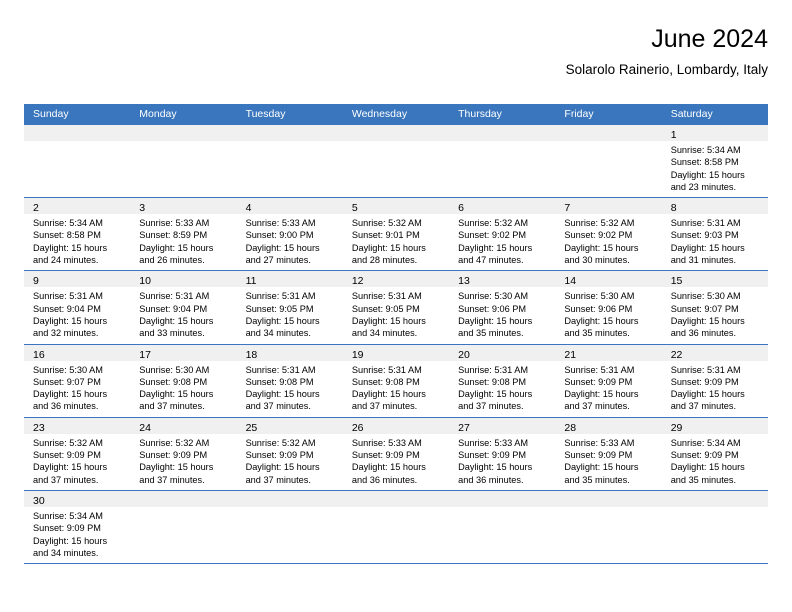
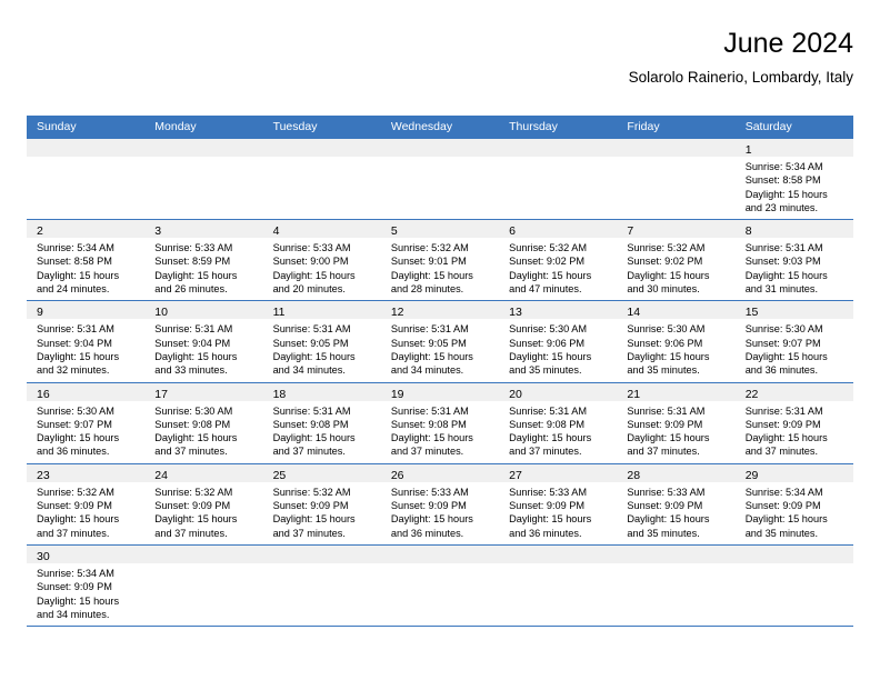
  June 2024
  Solarolo Rainerio, Lombardy, Italy
  Sunday
  Monday
  Tuesday
  Wednesday
  Thursday
  Friday
  Saturday
  1
  Sunrise: 5:34 AM
  Sunset: 8:58 PM
  Daylight: 15 hours
  and 23 minutes.
  2
  Sunrise: 5:34 AM
  Sunset: 8:58 PM
  Daylight: 15 hours
  and 24 minutes.
  3
  Sunrise: 5:33 AM
  Sunset: 8:59 PM
  Daylight: 15 hours
  and 26 minutes.
  4
  Sunrise: 5:33 AM
  Sunset: 9:00 PM
  Daylight: 15 hours
- and 27 minutes.
+ and 20 minutes.
  5
  Sunrise: 5:32 AM
  Sunset: 9:01 PM
  Daylight: 15 hours
  and 28 minutes.
  6
  Sunrise: 5:32 AM
  Sunset: 9:02 PM
  Daylight: 15 hours
  and 47 minutes.
  7
  Sunrise: 5:32 AM
  Sunset: 9:02 PM
  Daylight: 15 hours
  and 30 minutes.
  8
  Sunrise: 5:31 AM
  Sunset: 9:03 PM
  Daylight: 15 hours
  and 31 minutes.
  9
  Sunrise: 5:31 AM
  Sunset: 9:04 PM
  Daylight: 15 hours
  and 32 minutes.
  10
  Sunrise: 5:31 AM
  Sunset: 9:04 PM
  Daylight: 15 hours
  and 33 minutes.
  11
  Sunrise: 5:31 AM
  Sunset: 9:05 PM
  Daylight: 15 hours
  and 34 minutes.
  12
  Sunrise: 5:31 AM
  Sunset: 9:05 PM
  Daylight: 15 hours
  and 34 minutes.
  13
  Sunrise: 5:30 AM
  Sunset: 9:06 PM
  Daylight: 15 hours
  and 35 minutes.
  14
  Sunrise: 5:30 AM
  Sunset: 9:06 PM
  Daylight: 15 hours
  and 35 minutes.
  15
  Sunrise: 5:30 AM
  Sunset: 9:07 PM
  Daylight: 15 hours
  and 36 minutes.
  16
  Sunrise: 5:30 AM
  Sunset: 9:07 PM
  Daylight: 15 hours
  and 36 minutes.
  17
  Sunrise: 5:30 AM
  Sunset: 9:08 PM
  Daylight: 15 hours
  and 37 minutes.
  18
  Sunrise: 5:31 AM
  Sunset: 9:08 PM
  Daylight: 15 hours
  and 37 minutes.
  19
  Sunrise: 5:31 AM
  Sunset: 9:08 PM
  Daylight: 15 hours
  and 37 minutes.
  20
  Sunrise: 5:31 AM
  Sunset: 9:08 PM
  Daylight: 15 hours
  and 37 minutes.
  21
  Sunrise: 5:31 AM
  Sunset: 9:09 PM
  Daylight: 15 hours
  and 37 minutes.
  22
  Sunrise: 5:31 AM
  Sunset: 9:09 PM
  Daylight: 15 hours
  and 37 minutes.
  23
  Sunrise: 5:32 AM
  Sunset: 9:09 PM
  Daylight: 15 hours
  and 37 minutes.
  24
  Sunrise: 5:32 AM
  Sunset: 9:09 PM
  Daylight: 15 hours
  and 37 minutes.
  25
  Sunrise: 5:32 AM
  Sunset: 9:09 PM
  Daylight: 15 hours
  and 37 minutes.
  26
  Sunrise: 5:33 AM
  Sunset: 9:09 PM
  Daylight: 15 hours
  and 36 minutes.
  27
  Sunrise: 5:33 AM
  Sunset: 9:09 PM
  Daylight: 15 hours
  and 36 minutes.
  28
  Sunrise: 5:33 AM
  Sunset: 9:09 PM
  Daylight: 15 hours
  and 35 minutes.
  29
  Sunrise: 5:34 AM
  Sunset: 9:09 PM
  Daylight: 15 hours
  and 35 minutes.
  30
  Sunrise: 5:34 AM
  Sunset: 9:09 PM
  Daylight: 15 hours
  and 34 minutes.
